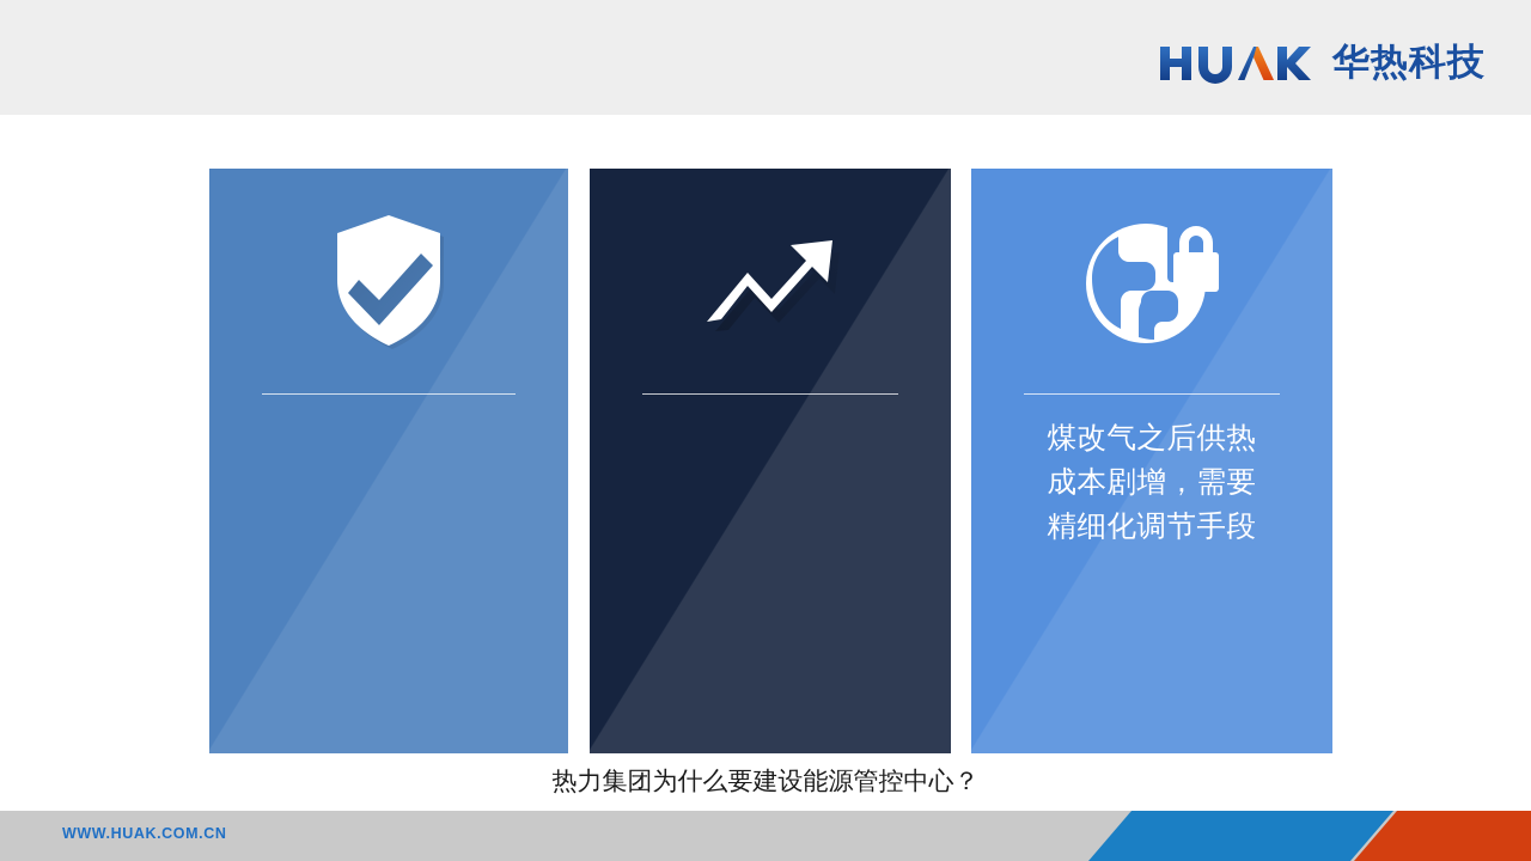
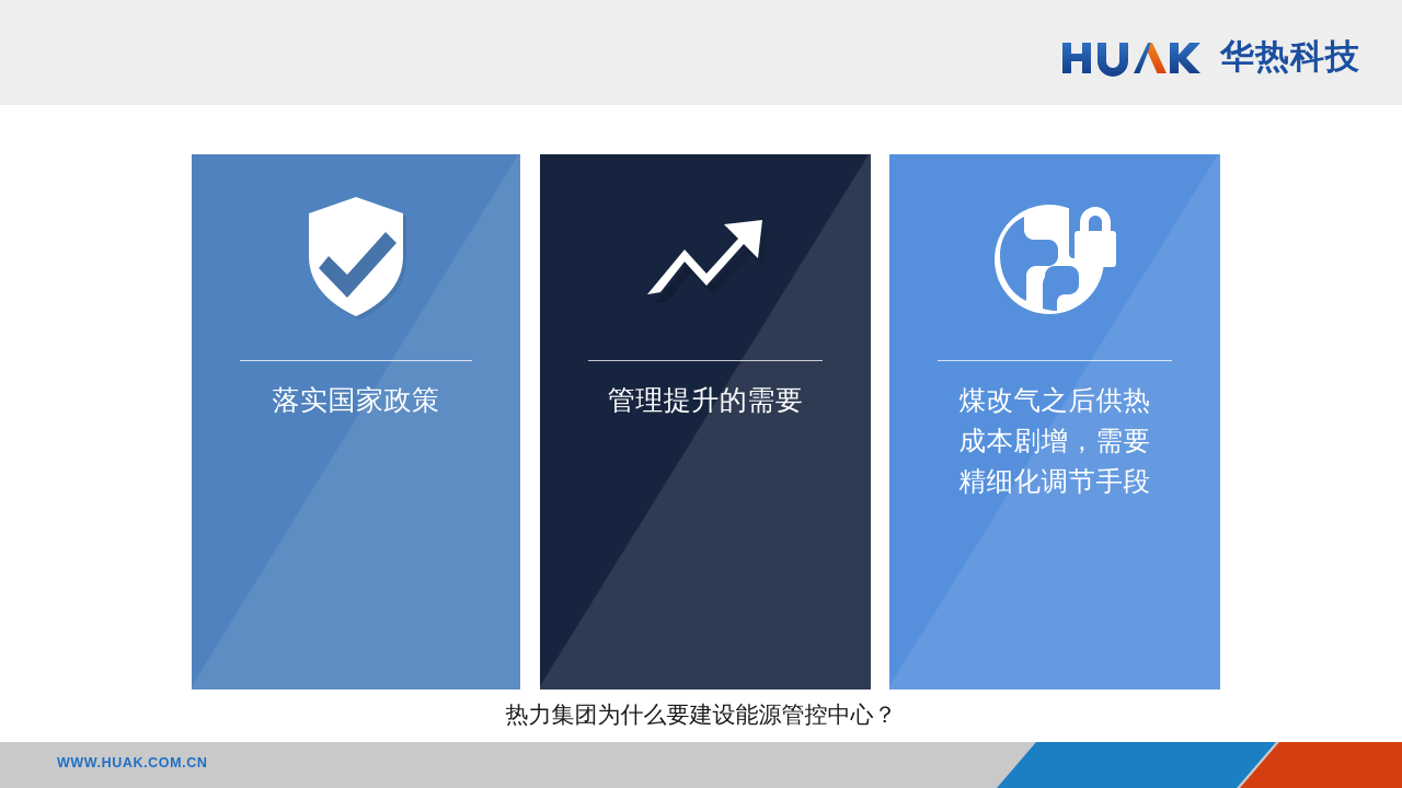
  华热科技
+ 落实国家政策
+ 管理提升的需要
  煤改气之后供热
  成本剧增，需要
  精细化调节手段
  热力集团为什么要建设能源管控中心？
  WWW.HUAK.COM.CN
